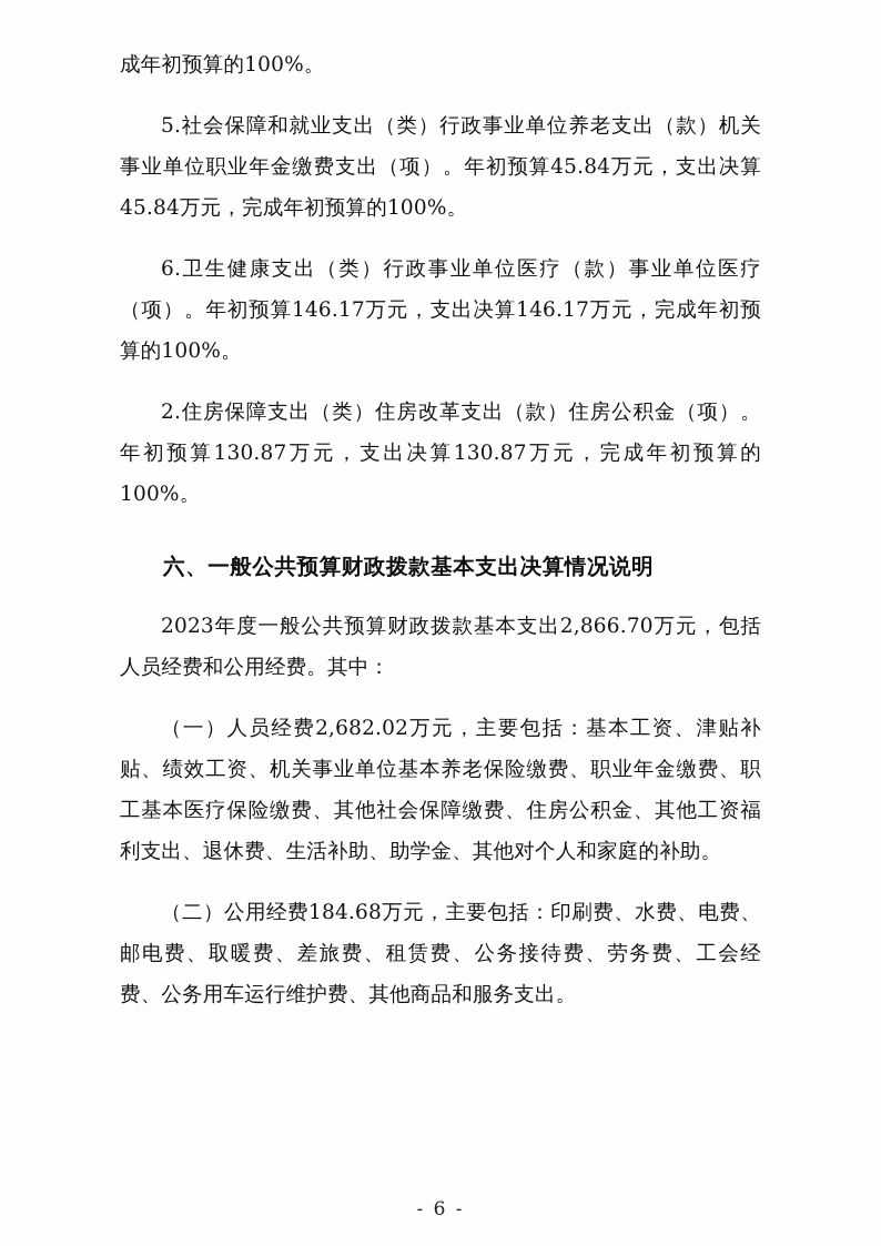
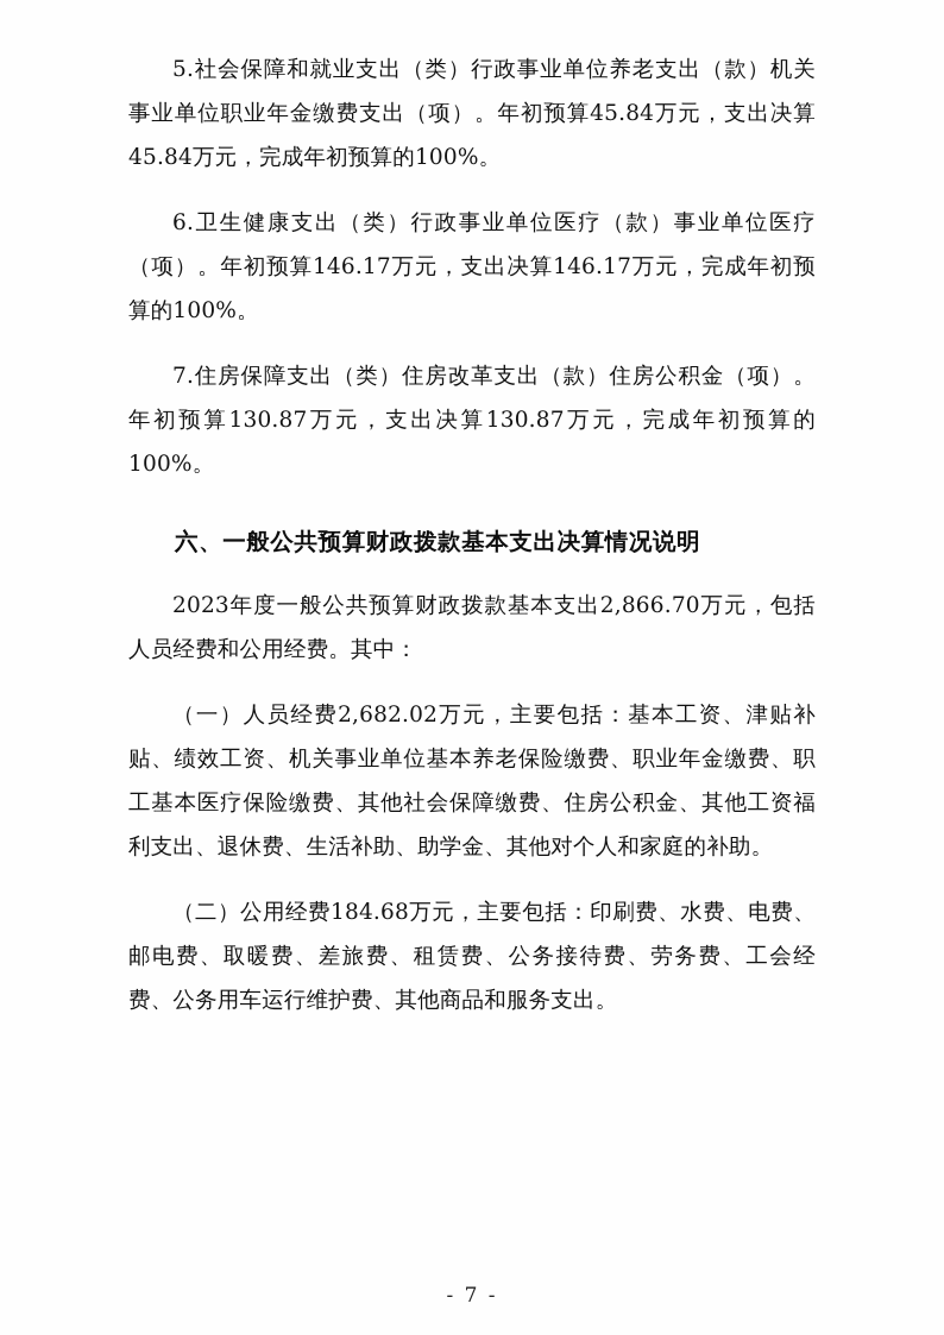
- 成年初预算的100%。
  5.社会保障和就业支出（类）行政事业单位养老支出（款）机关事业单位职业年金缴费支出（项）。年初预算45.84万元，支出决算45.84万元，完成年初预算的100%。
  6.卫生健康支出（类）行政事业单位医疗（款）事业单位医疗（项）。年初预算146.17万元，支出决算146.17万元，完成年初预算的100%。
- 2.住房保障支出（类）住房改革支出（款）住房公积金（项）。年初预算130.87万元，支出决算130.87万元，完成年初预算的100%。
+ 7.住房保障支出（类）住房改革支出（款）住房公积金（项）。年初预算130.87万元，支出决算130.87万元，完成年初预算的100%。
  六、一般公共预算财政拨款基本支出决算情况说明
  2023年度一般公共预算财政拨款基本支出2,866.70万元，包括人员经费和公用经费。其中：
  （一）人员经费2,682.02万元，主要包括：基本工资、津贴补贴、绩效工资、机关事业单位基本养老保险缴费、职业年金缴费、职工基本医疗保险缴费、其他社会保障缴费、住房公积金、其他工资福利支出、退休费、生活补助、助学金、其他对个人和家庭的补助。
  （二）公用经费184.68万元，主要包括：印刷费、水费、电费、邮电费、取暖费、差旅费、租赁费、公务接待费、劳务费、工会经费、公务用车运行维护费、其他商品和服务支出。
- - 6 -
+ - 7 -
